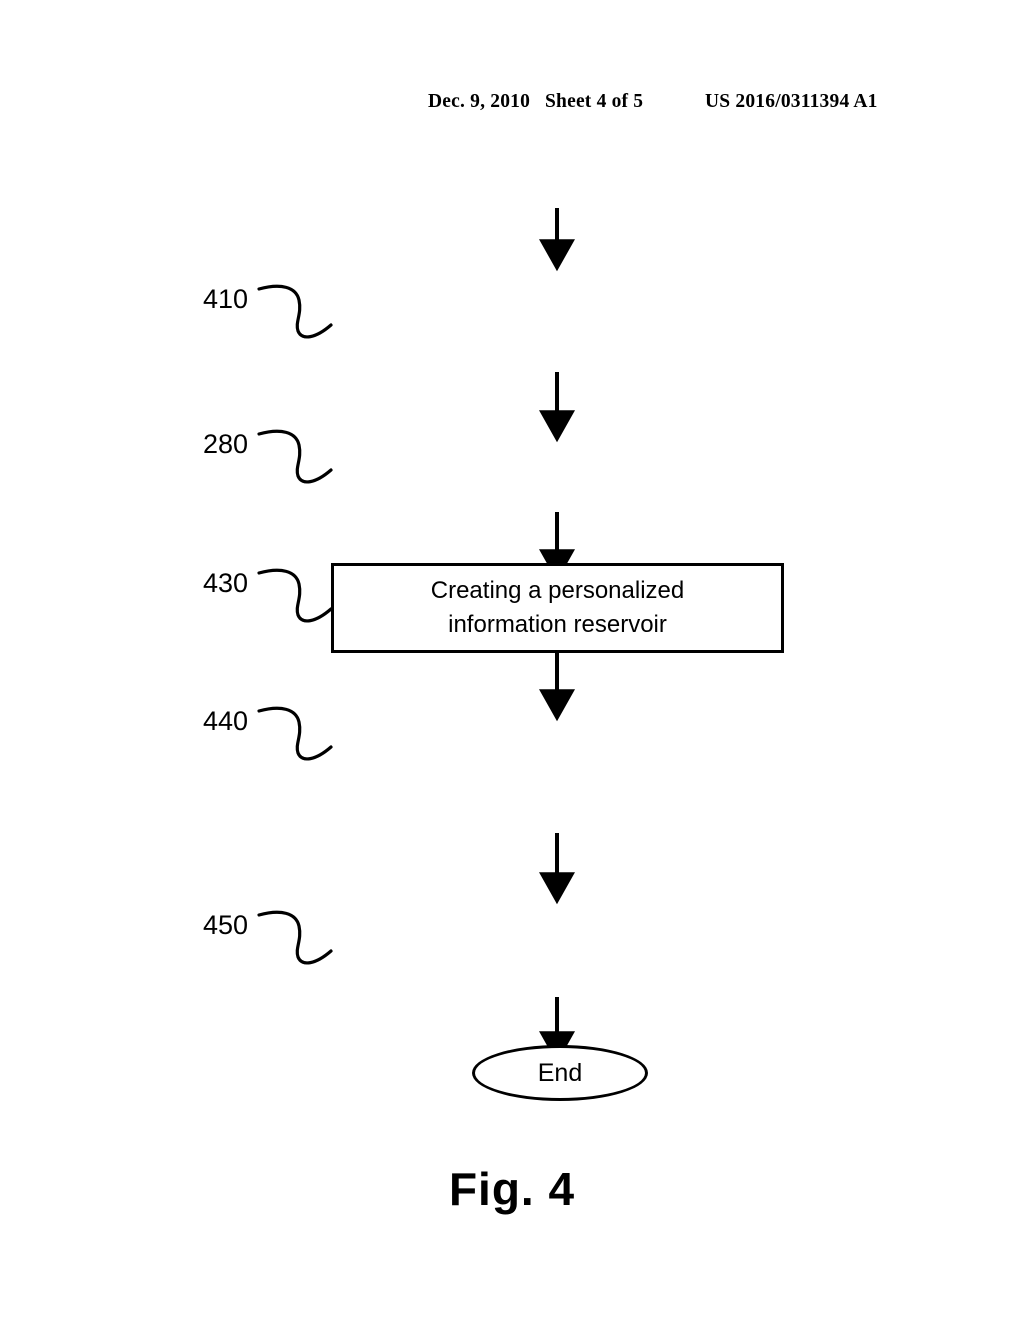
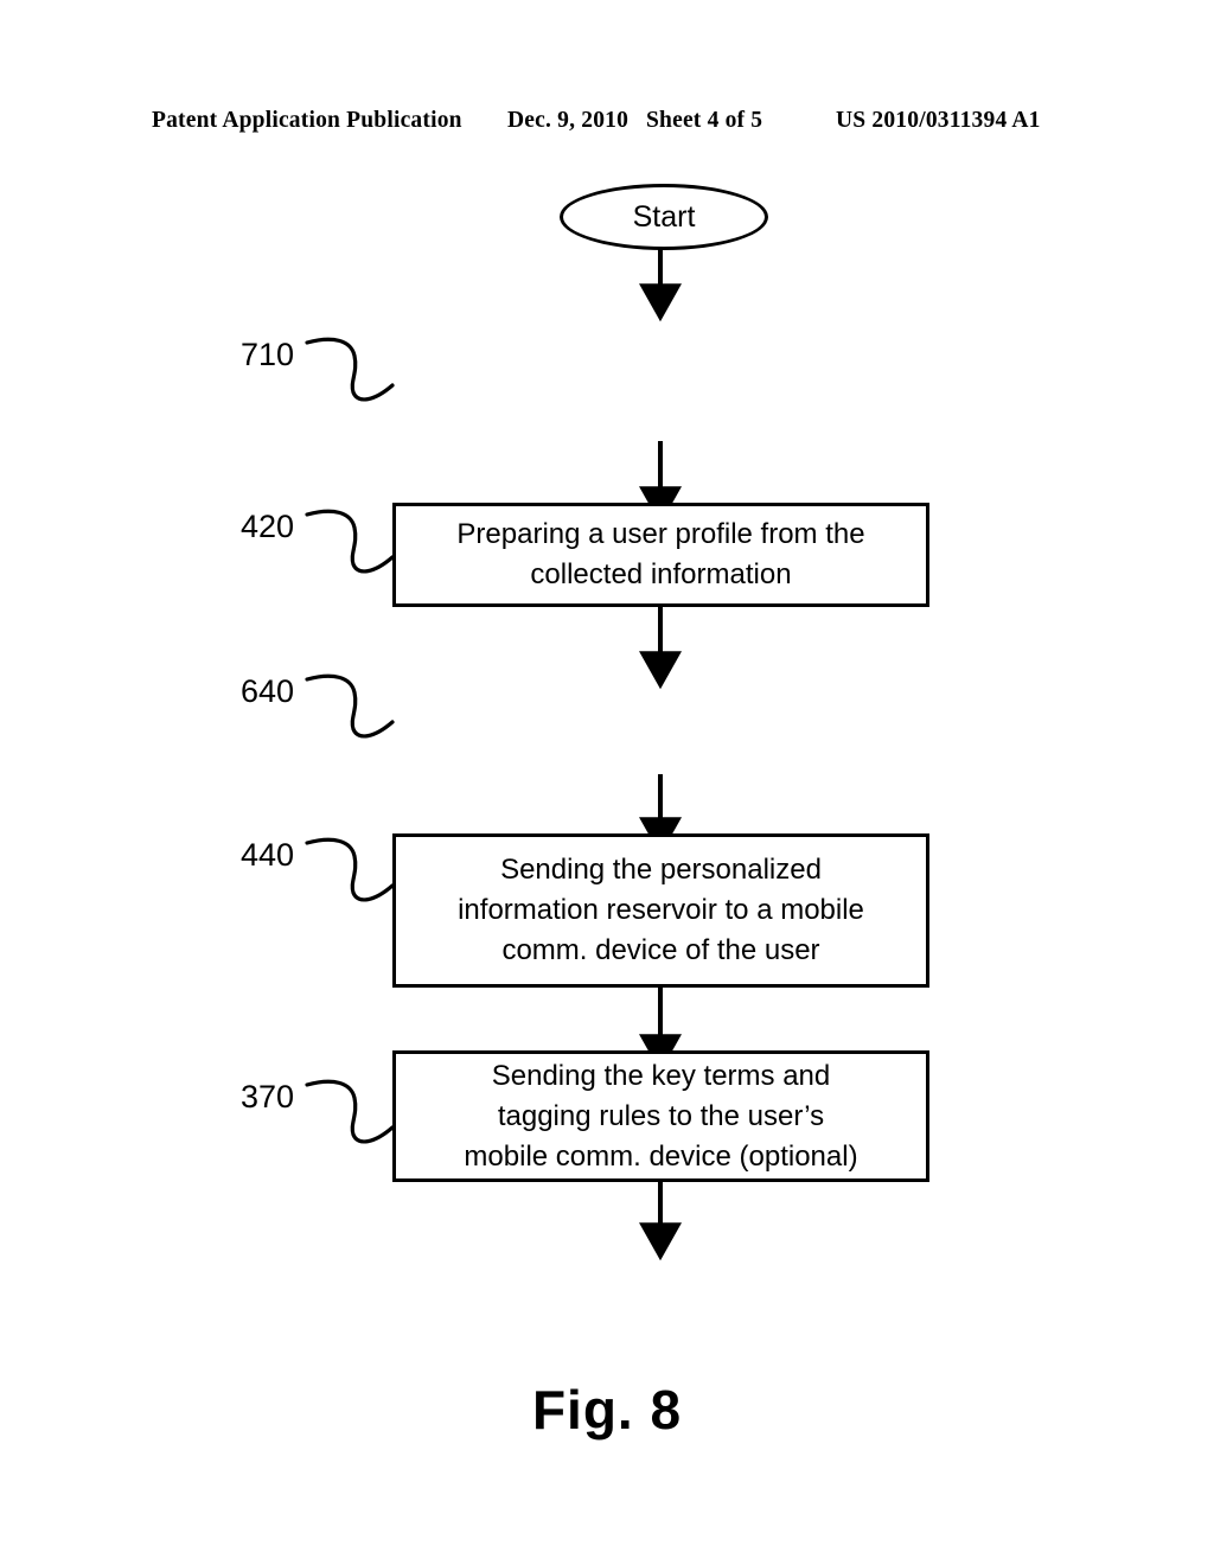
+ Patent Application Publication
  Dec. 9, 2010
  Sheet 4 of 5
- US 2016/0311394 A1
+ US 2010/0311394 A1
+ Start
- 410
+ 710
+ Preparing a user profile from the
+ collected information
- 280
+ 420
- Creating a personalized
- information reservoir
- 430
+ 640
+ Sending the personalized
+ information reservoir to a mobile
+ comm. device of the user
  440
+ Sending the key terms and
+ tagging rules to the user’s
+ mobile comm. device (optional)
- 450
+ 370
- End
- Fig. 4
+ Fig. 8
